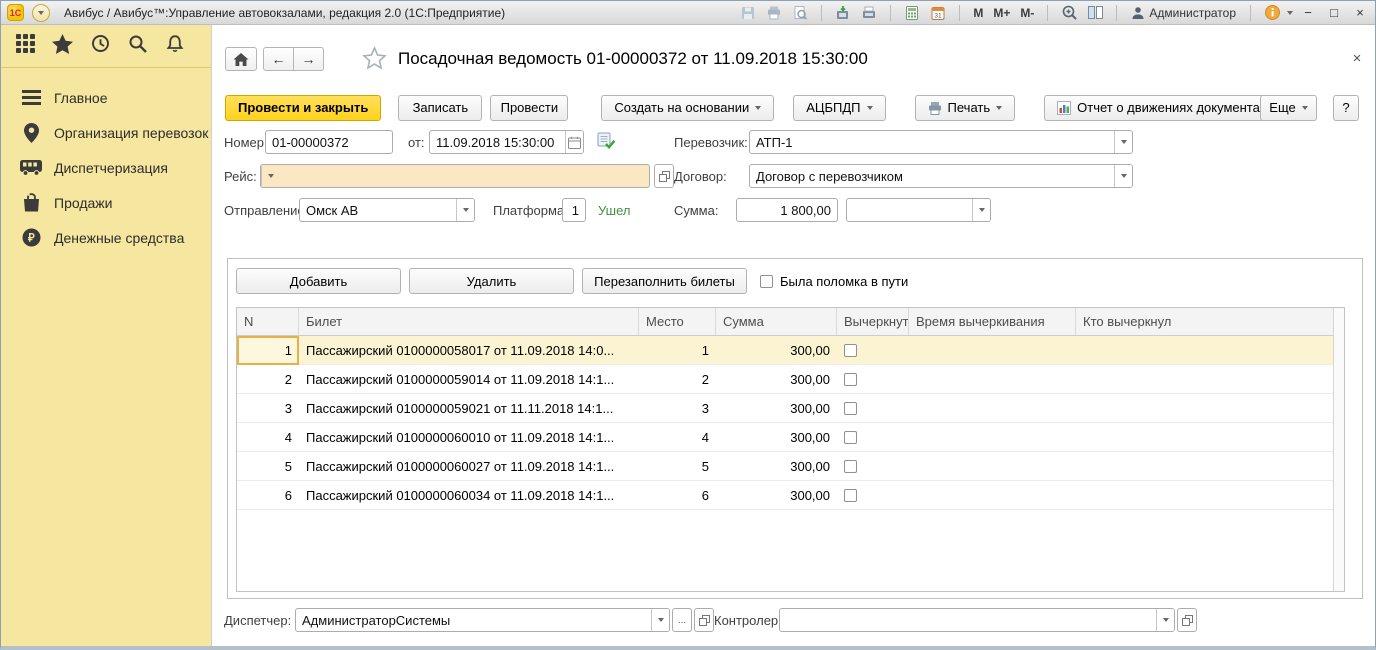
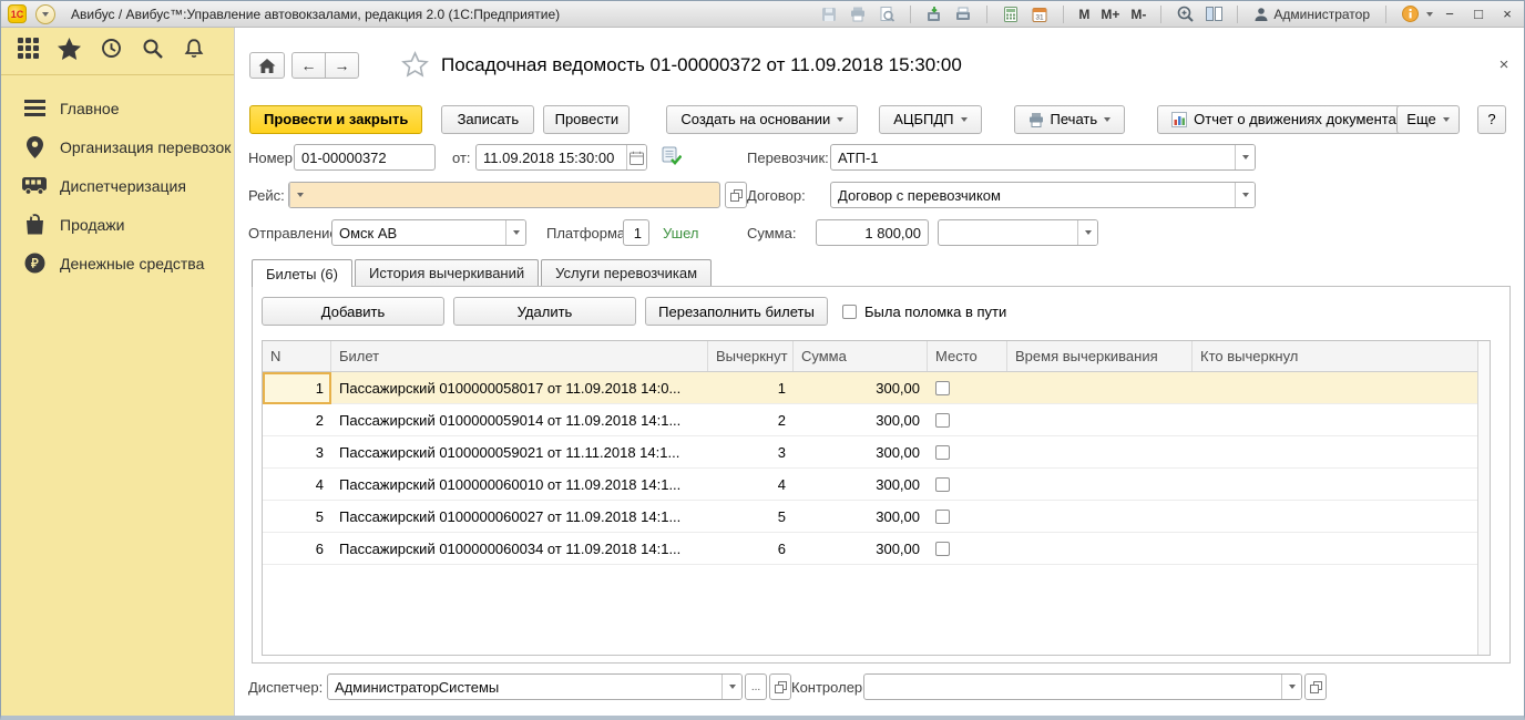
  1С
  Авибус / Авибус™:Управление автовокзалами, редакция 2.0 (1С:Предприятие)
  M
  M+
  M-
  Администратор
  −
  □
  ×
  Главное
  Организация перевозок
  Диспетчеризация
  Продажи
  ₽
  Денежные средства
  ←
  →
  Посадочная ведомость 01-00000372 от 11.09.2018 15:30:00
  ×
  Провести и закрыть
  Записать
  Провести
  Создать на основании
  АЦБПДП
  Печать
  Отчет о движениях документа
  Еще
  ?
  Номер
  01-00000372
  от:
  11.09.2018 15:30:00
  Перевозчик:
  АТП-1
  Рейс:
  Договор:
  Договор с перевозчиком
  Отправлени
  Омск АВ
  Платформа
  1
  Ушел
  Сумма:
  1 800,00
+ Билеты (6)
+ История вычеркиваний
+ Услуги перевозчикам
  Добавить
  Удалить
  Перезаполнить билеты
  Была поломка в пути
  N
  Билет
- Место
+ Вычеркнут
  Сумма
- Вычеркнут
+ Место
  Время вычеркивания
  Кто вычеркнул
  1
  Пассажирский 0100000058017 от 11.09.2018 14:0...
  1
  300,00
  2
  Пассажирский 0100000059014 от 11.09.2018 14:1...
  2
  300,00
  3
  Пассажирский 0100000059021 от 11.11.2018 14:1...
  3
  300,00
  4
  Пассажирский 0100000060010 от 11.09.2018 14:1...
  4
  300,00
  5
  Пассажирский 0100000060027 от 11.09.2018 14:1...
  5
  300,00
  6
  Пассажирский 0100000060034 от 11.09.2018 14:1...
  6
  300,00
  Диспетчер:
  АдминистраторСистемы
  ...
  Контролер
